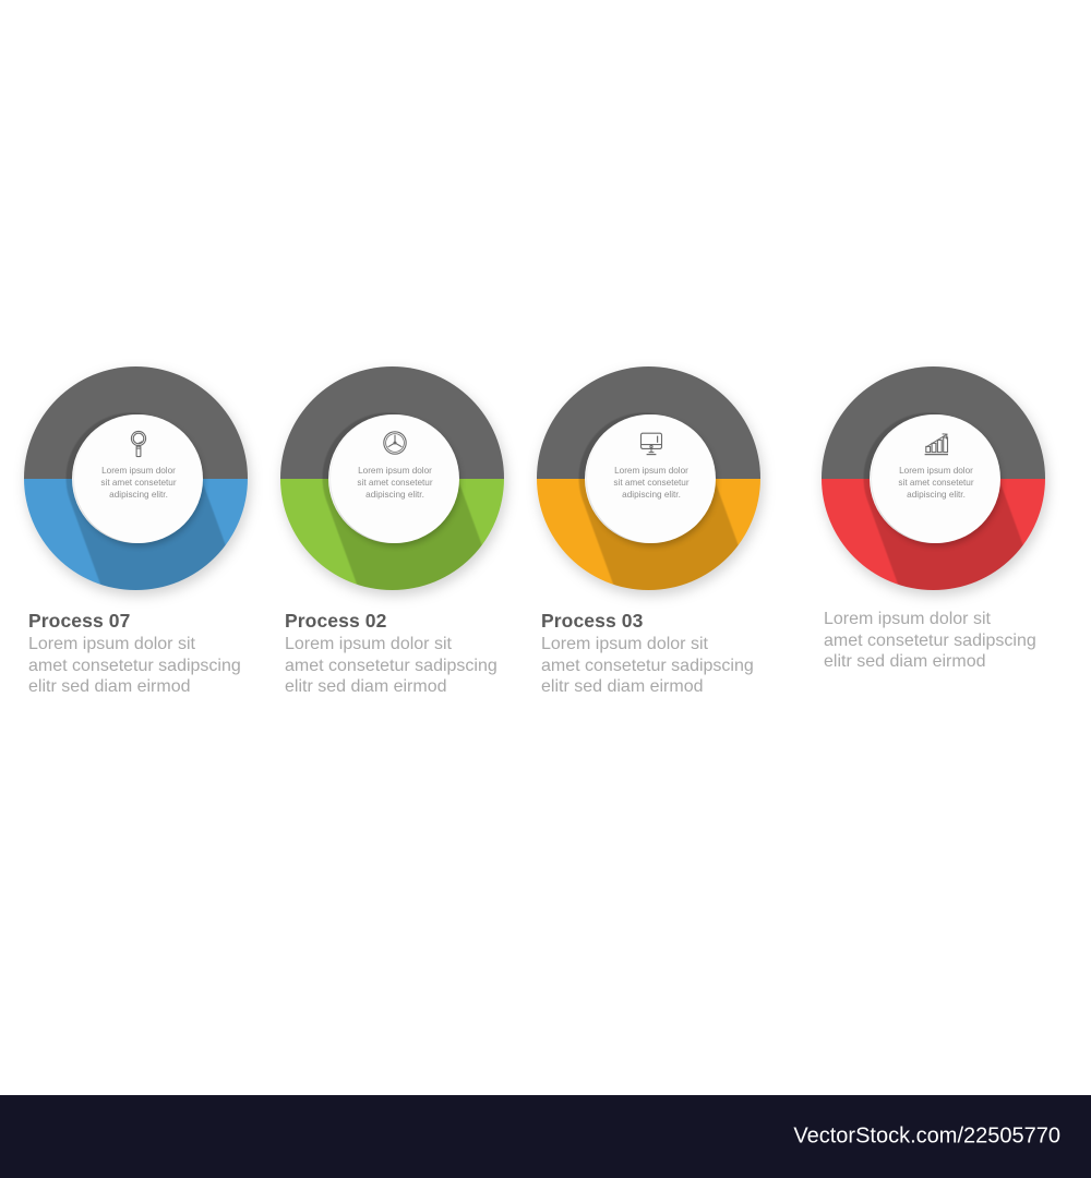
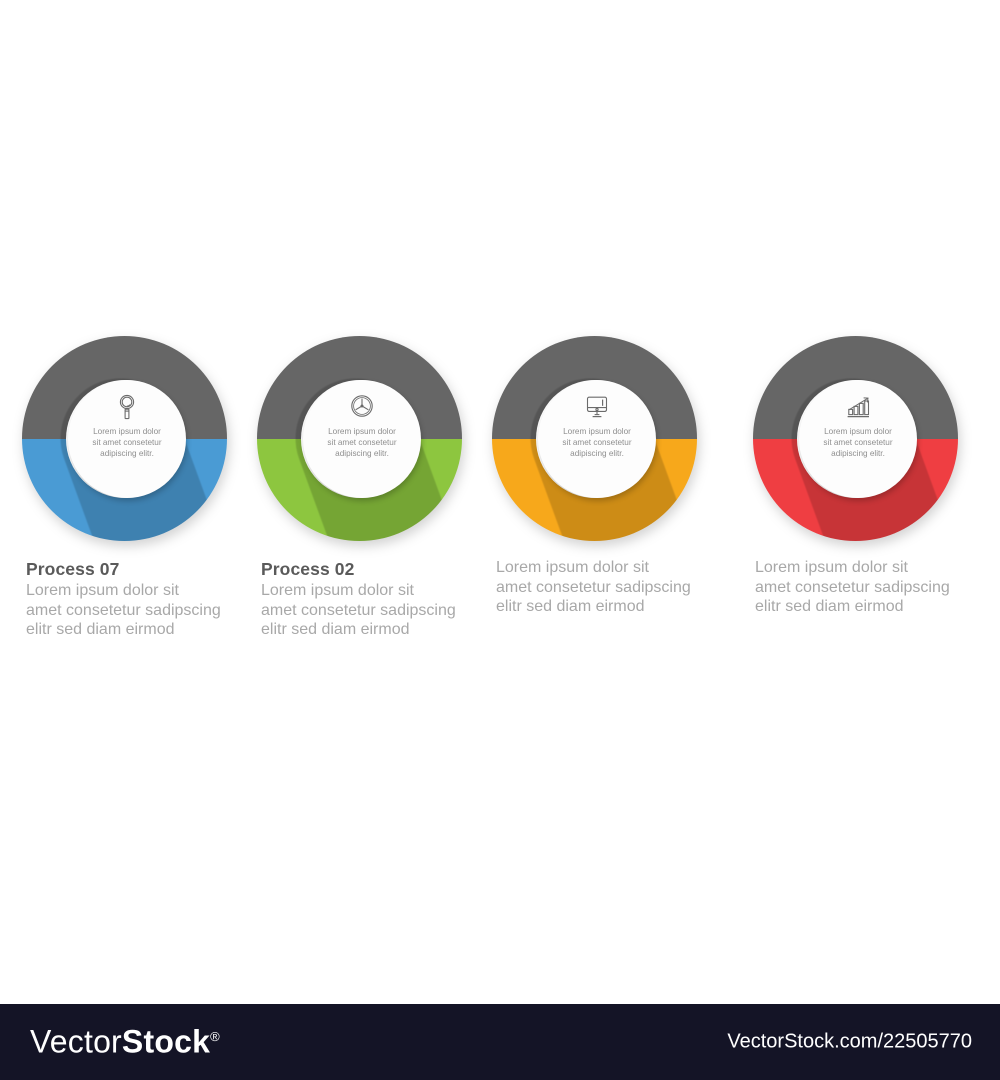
  Lorem ipsum dolor
  sit amet consetetur
  adipiscing elitr.
  Process 07
  Lorem ipsum dolor sit
  amet consetetur sadipscing
  elitr sed diam eirmod
  Lorem ipsum dolor
  sit amet consetetur
  adipiscing elitr.
  Process 02
  Lorem ipsum dolor sit
  amet consetetur sadipscing
  elitr sed diam eirmod
  Lorem ipsum dolor
  sit amet consetetur
  adipiscing elitr.
- Process 03
  Lorem ipsum dolor sit
  amet consetetur sadipscing
  elitr sed diam eirmod
  Lorem ipsum dolor
  sit amet consetetur
  adipiscing elitr.
  Lorem ipsum dolor sit
  amet consetetur sadipscing
  elitr sed diam eirmod
+ VectorStock®
  VectorStock.com/22505770
